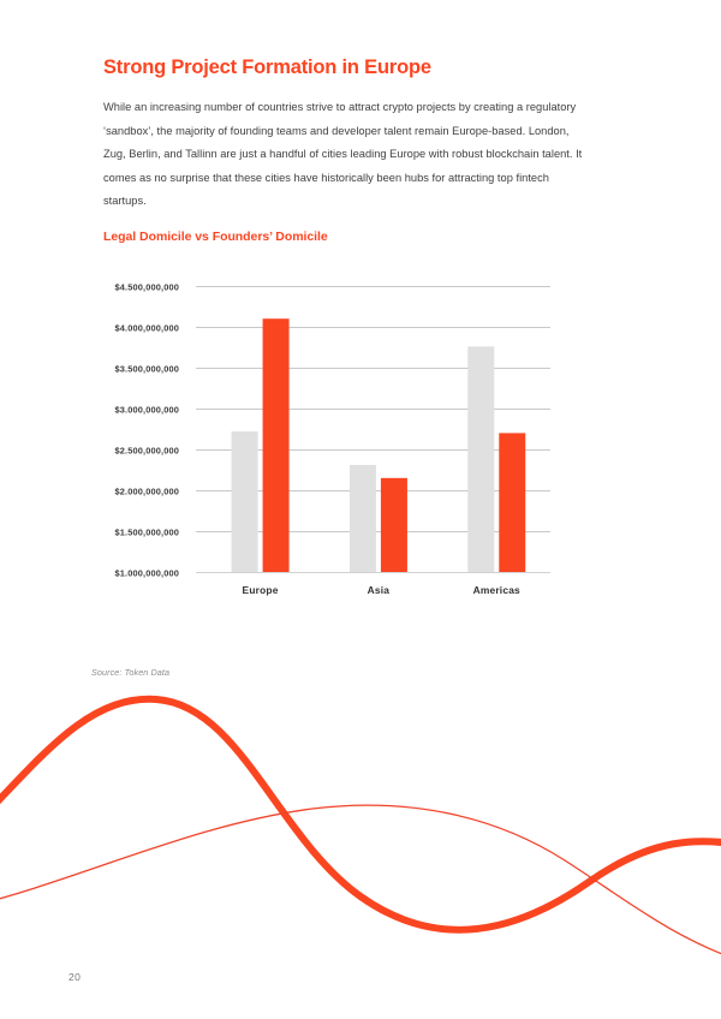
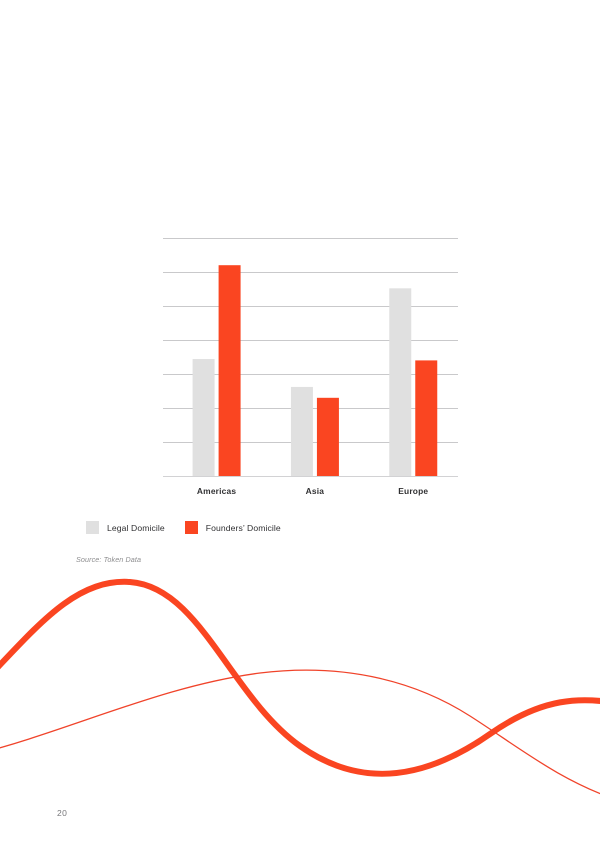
- Strong Project Formation in Europe
- While an increasing number of countries strive to attract crypto projects by creating a regulatory ‘sandbox’, the majority of founding teams and developer talent remain Europe-based. London, Zug, Berlin, and Tallinn are just a handful of cities leading Europe with robust blockchain talent. It comes as no surprise that these cities have historically been hubs for attracting top fintech startups.
- Legal Domicile vs Founders’ Domicile
- $4.500,000,000
- $4.000,000,000
- $3.500,000,000
- $3.000,000,000
- $2.500,000,000
- $2.000,000,000
- $1.500,000,000
- $1.000,000,000
- Europe
+ Americas
  Asia
- Americas
+ Europe
+ Legal Domicile
+ Founders’ Domicile
  Source: Token Data
  20
